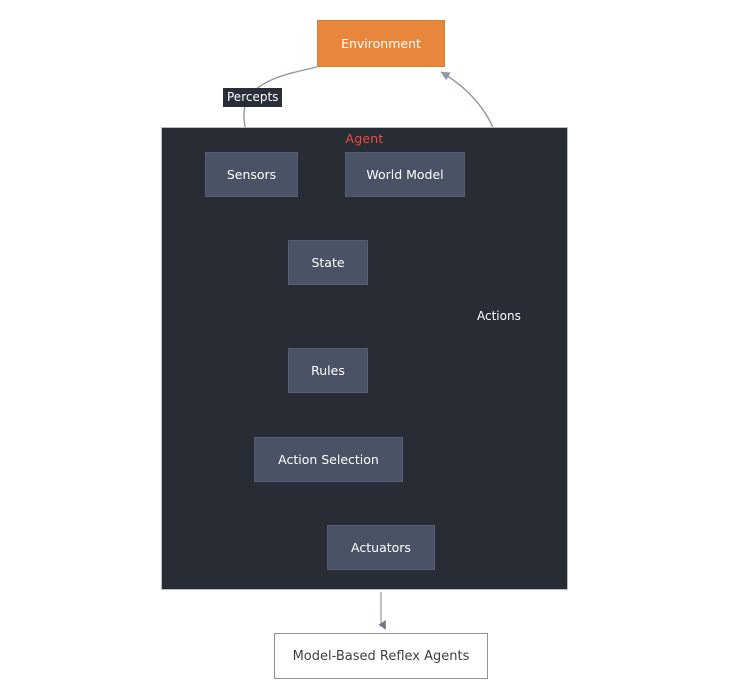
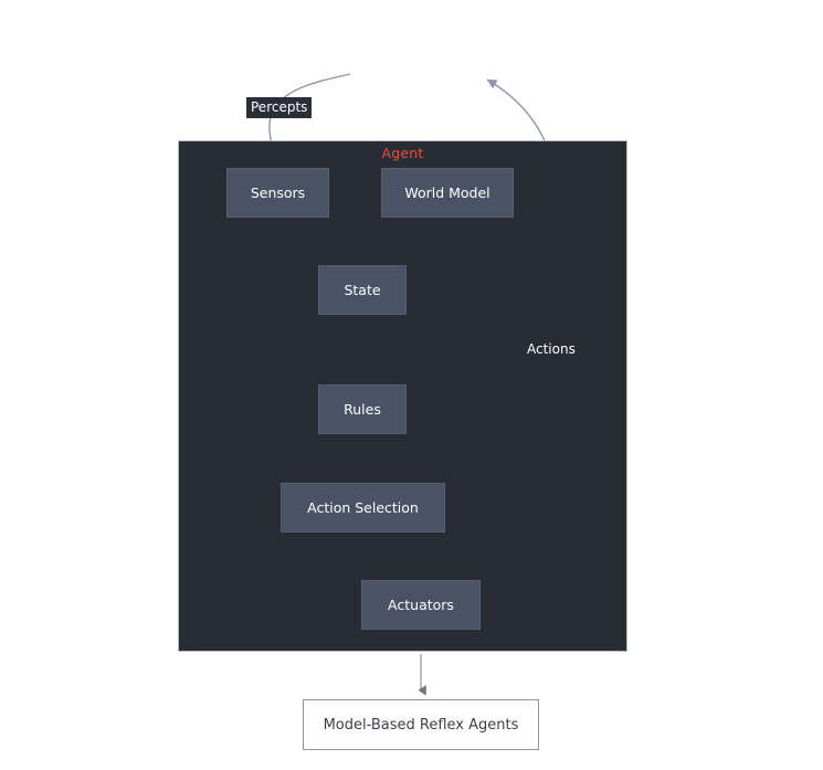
- Environment
  Agent
  Sensors
  World Model
  State
  Rules
  Action Selection
  Actuators
  Percepts
  Actions
  Model-Based Reflex Agents
